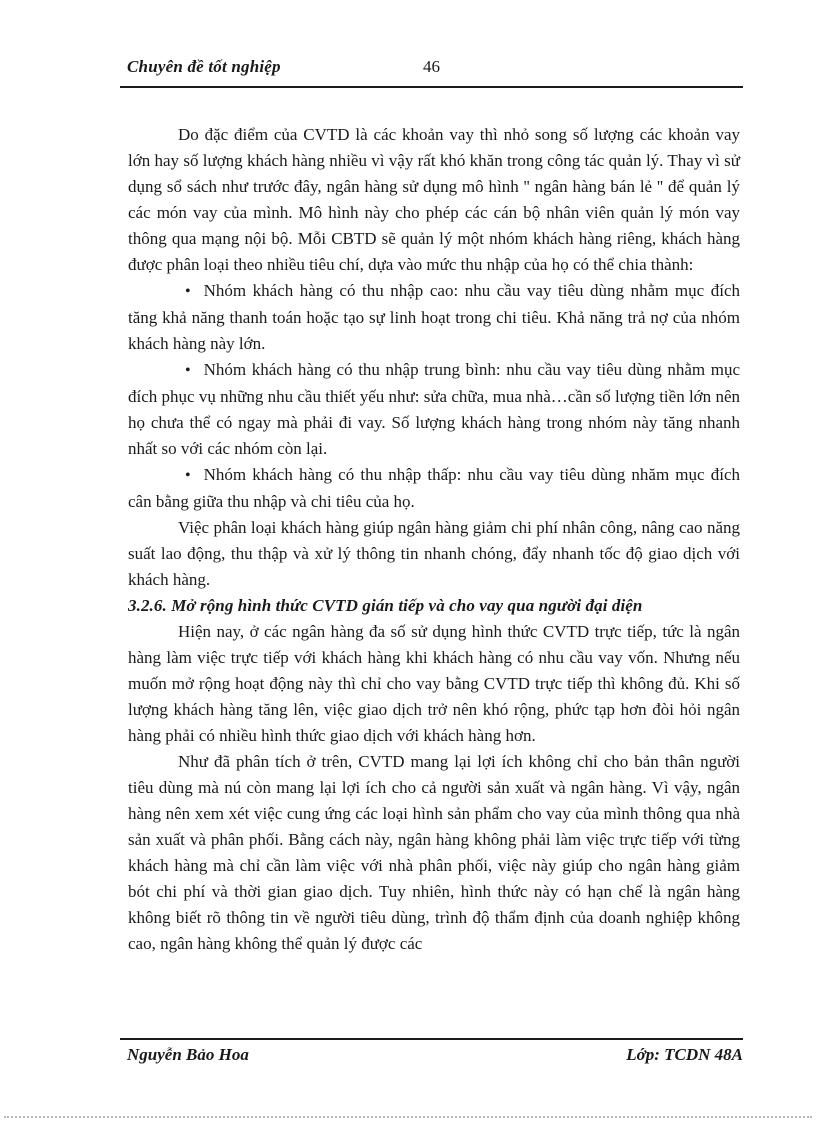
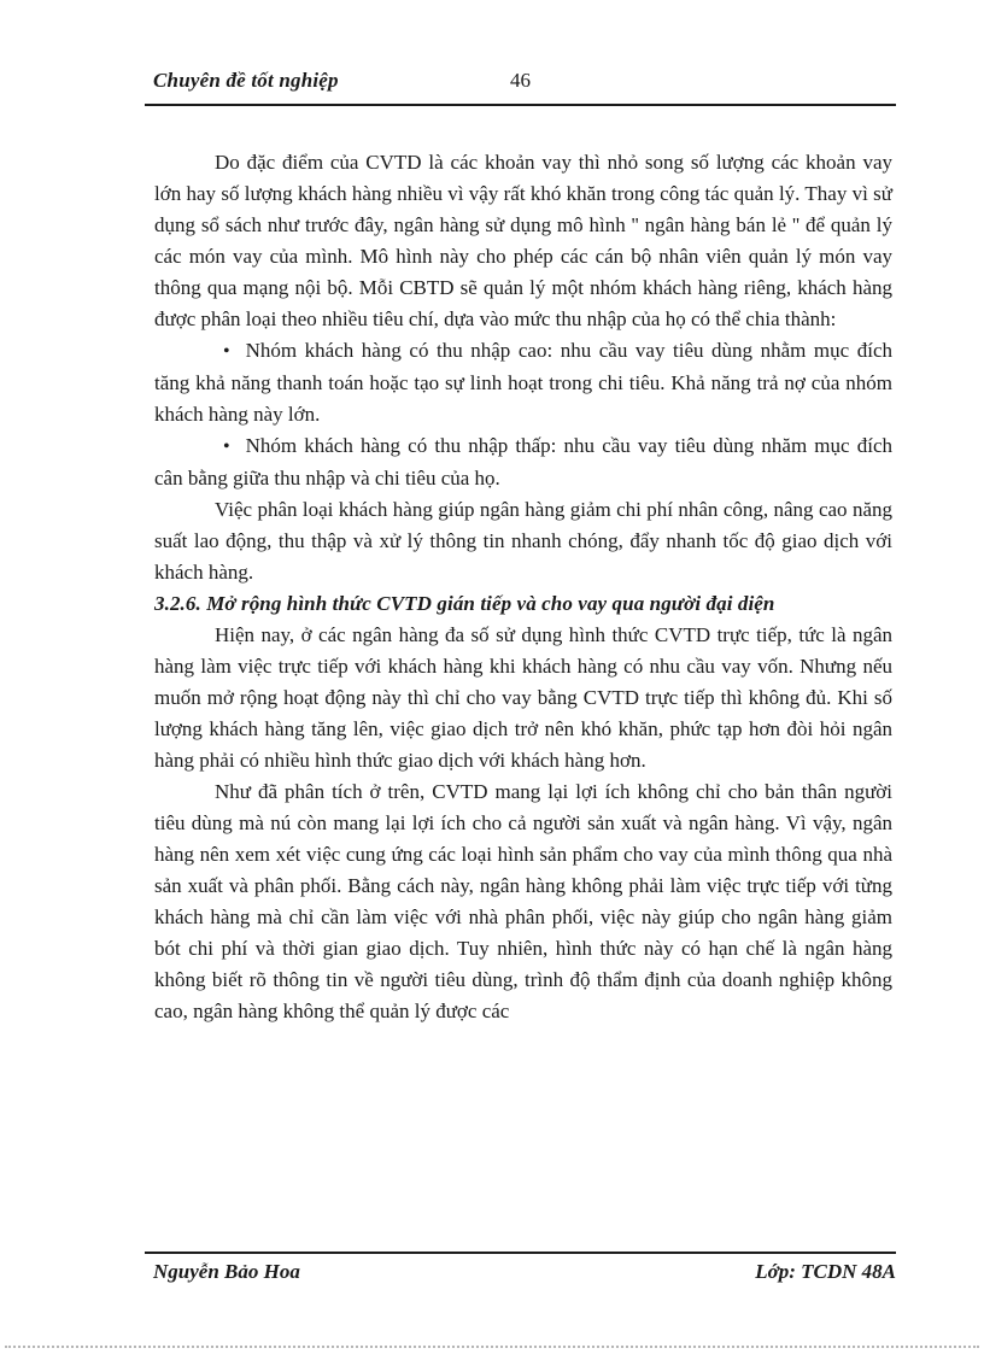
  Chuyên đề tốt nghiệp
  46
  Do đặc điểm của CVTD là các khoản vay thì nhỏ song số lượng các khoản vay lớn hay số lượng khách hàng nhiều vì vậy rất khó khăn trong công tác quản lý. Thay vì sử dụng sổ sách như trước đây, ngân hàng sử dụng mô hình '' ngân hàng bán lẻ '' để quản lý các món vay của mình. Mô hình này cho phép các cán bộ nhân viên quản lý món vay thông qua mạng nội bộ. Mỗi CBTD sẽ quản lý một nhóm khách hàng riêng, khách hàng được phân loại theo nhiều tiêu chí, dựa vào mức thu nhập của họ có thể chia thành:
  • Nhóm khách hàng có thu nhập cao: nhu cầu vay tiêu dùng nhằm mục đích tăng khả năng thanh toán hoặc tạo sự linh hoạt trong chi tiêu. Khả năng trả nợ của nhóm khách hàng này lớn.
- • Nhóm khách hàng có thu nhập trung bình: nhu cầu vay tiêu dùng nhằm mục đích phục vụ những nhu cầu thiết yếu như: sửa chữa, mua nhà…cần số lượng tiền lớn nên họ chưa thể có ngay mà phải đi vay. Số lượng khách hàng trong nhóm này tăng nhanh nhất so với các nhóm còn lại.
  • Nhóm khách hàng có thu nhập thấp: nhu cầu vay tiêu dùng nhăm mục đích cân bằng giữa thu nhập và chi tiêu của họ.
  Việc phân loại khách hàng giúp ngân hàng giảm chi phí nhân công, nâng cao năng suất lao động, thu thập và xử lý thông tin nhanh chóng, đẩy nhanh tốc độ giao dịch với khách hàng.
  3.2.6. Mở rộng hình thức CVTD gián tiếp và cho vay qua người đại diện
- Hiện nay, ở các ngân hàng đa số sử dụng hình thức CVTD trực tiếp, tức là ngân hàng làm việc trực tiếp với khách hàng khi khách hàng có nhu cầu vay vốn. Nhưng nếu muốn mở rộng hoạt động này thì chỉ cho vay bằng CVTD trực tiếp thì không đủ. Khi số lượng khách hàng tăng lên, việc giao dịch trở nên khó rộng, phức tạp hơn đòi hỏi ngân hàng phải có nhiều hình thức giao dịch với khách hàng hơn.
+ Hiện nay, ở các ngân hàng đa số sử dụng hình thức CVTD trực tiếp, tức là ngân hàng làm việc trực tiếp với khách hàng khi khách hàng có nhu cầu vay vốn. Nhưng nếu muốn mở rộng hoạt động này thì chỉ cho vay bằng CVTD trực tiếp thì không đủ. Khi số lượng khách hàng tăng lên, việc giao dịch trở nên khó khăn, phức tạp hơn đòi hỏi ngân hàng phải có nhiều hình thức giao dịch với khách hàng hơn.
  Như đã phân tích ở trên, CVTD mang lại lợi ích không chỉ cho bản thân người tiêu dùng mà nú còn mang lại lợi ích cho cả người sản xuất và ngân hàng. Vì vậy, ngân hàng nên xem xét việc cung ứng các loại hình sản phẩm cho vay của mình thông qua nhà sản xuất và phân phối. Bằng cách này, ngân hàng không phải làm việc trực tiếp với từng khách hàng mà chỉ cần làm việc với nhà phân phối, việc này giúp cho ngân hàng giảm bót chi phí và thời gian giao dịch. Tuy nhiên, hình thức này có hạn chế là ngân hàng không biết rõ thông tin về người tiêu dùng, trình độ thẩm định của doanh nghiệp không cao, ngân hàng không thể quản lý được các
  Nguyễn Bảo Hoa
  Lớp: TCDN 48A
